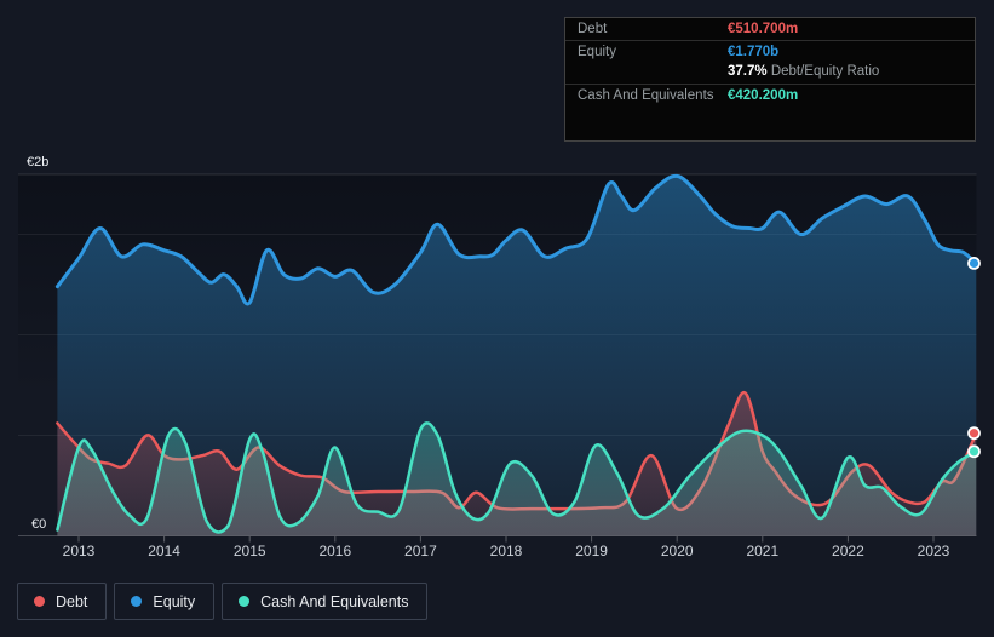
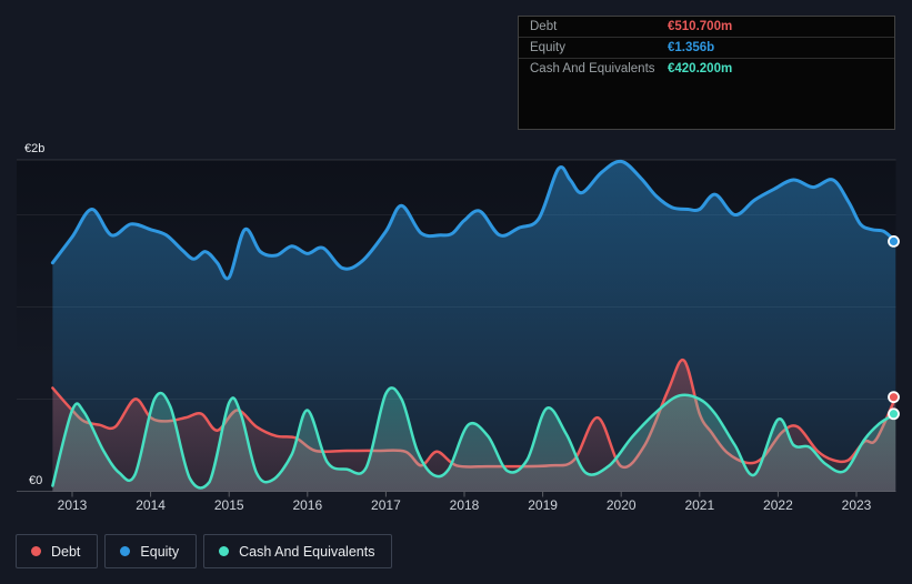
  2013
  2014
  2015
  2016
  2017
  2018
  2019
  2020
  2021
  2022
  2023
  €2b
  €0
  Debt
  €510.700m
  Equity
- €1.770b
+ €1.356b
- 37.7% Debt/Equity Ratio
  Cash And Equivalents
  €420.200m
  Debt
  Equity
  Cash And Equivalents
